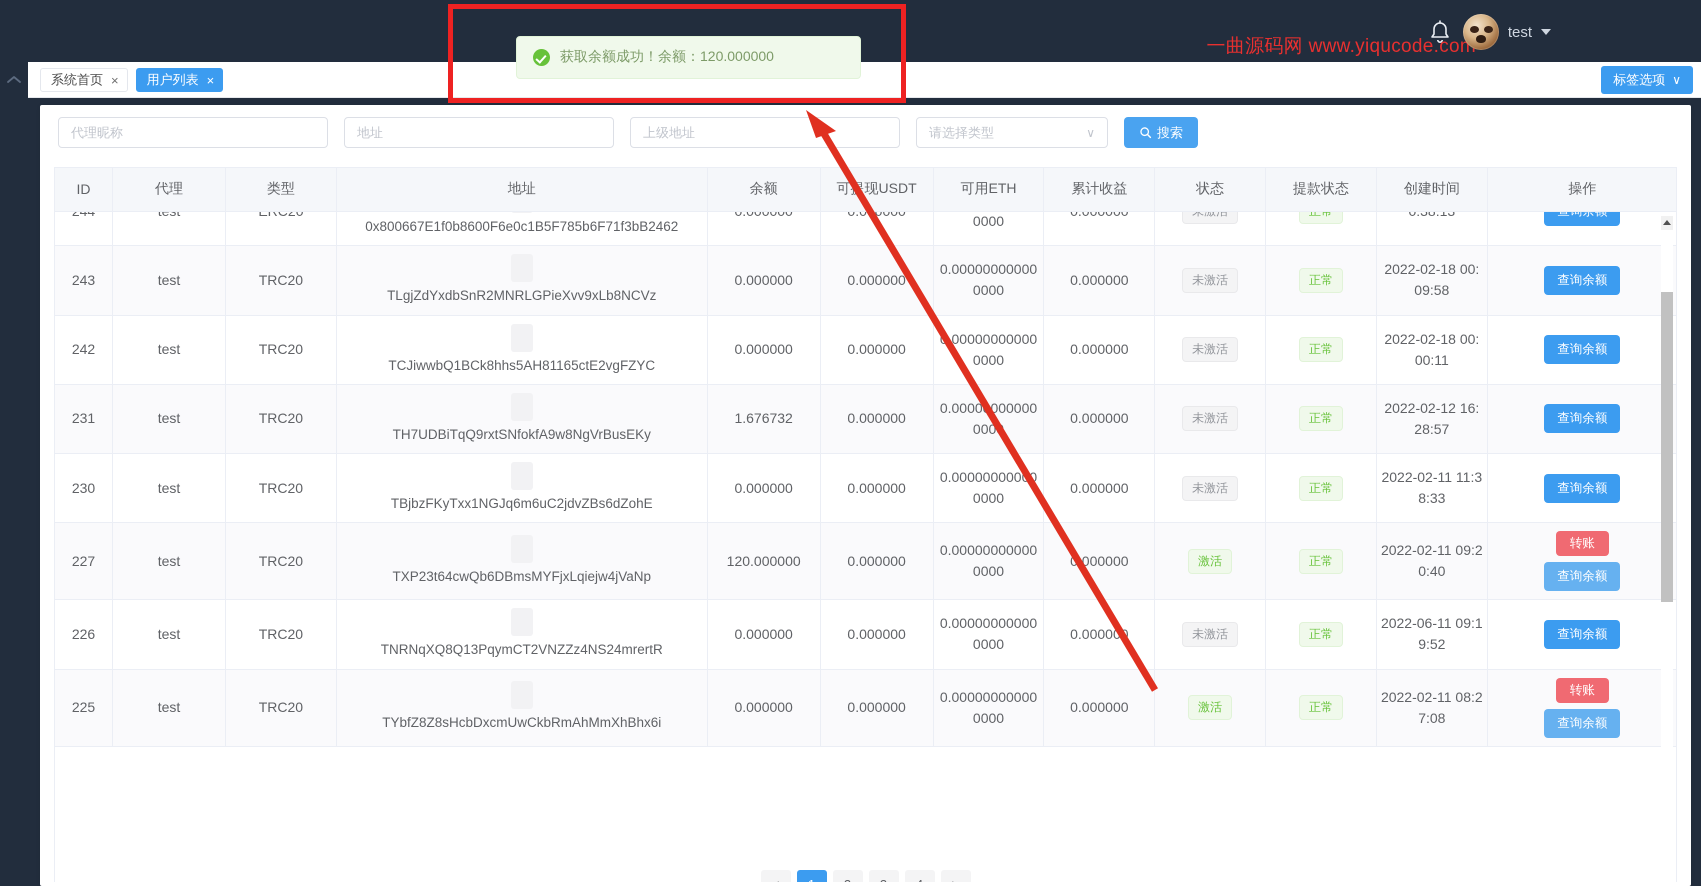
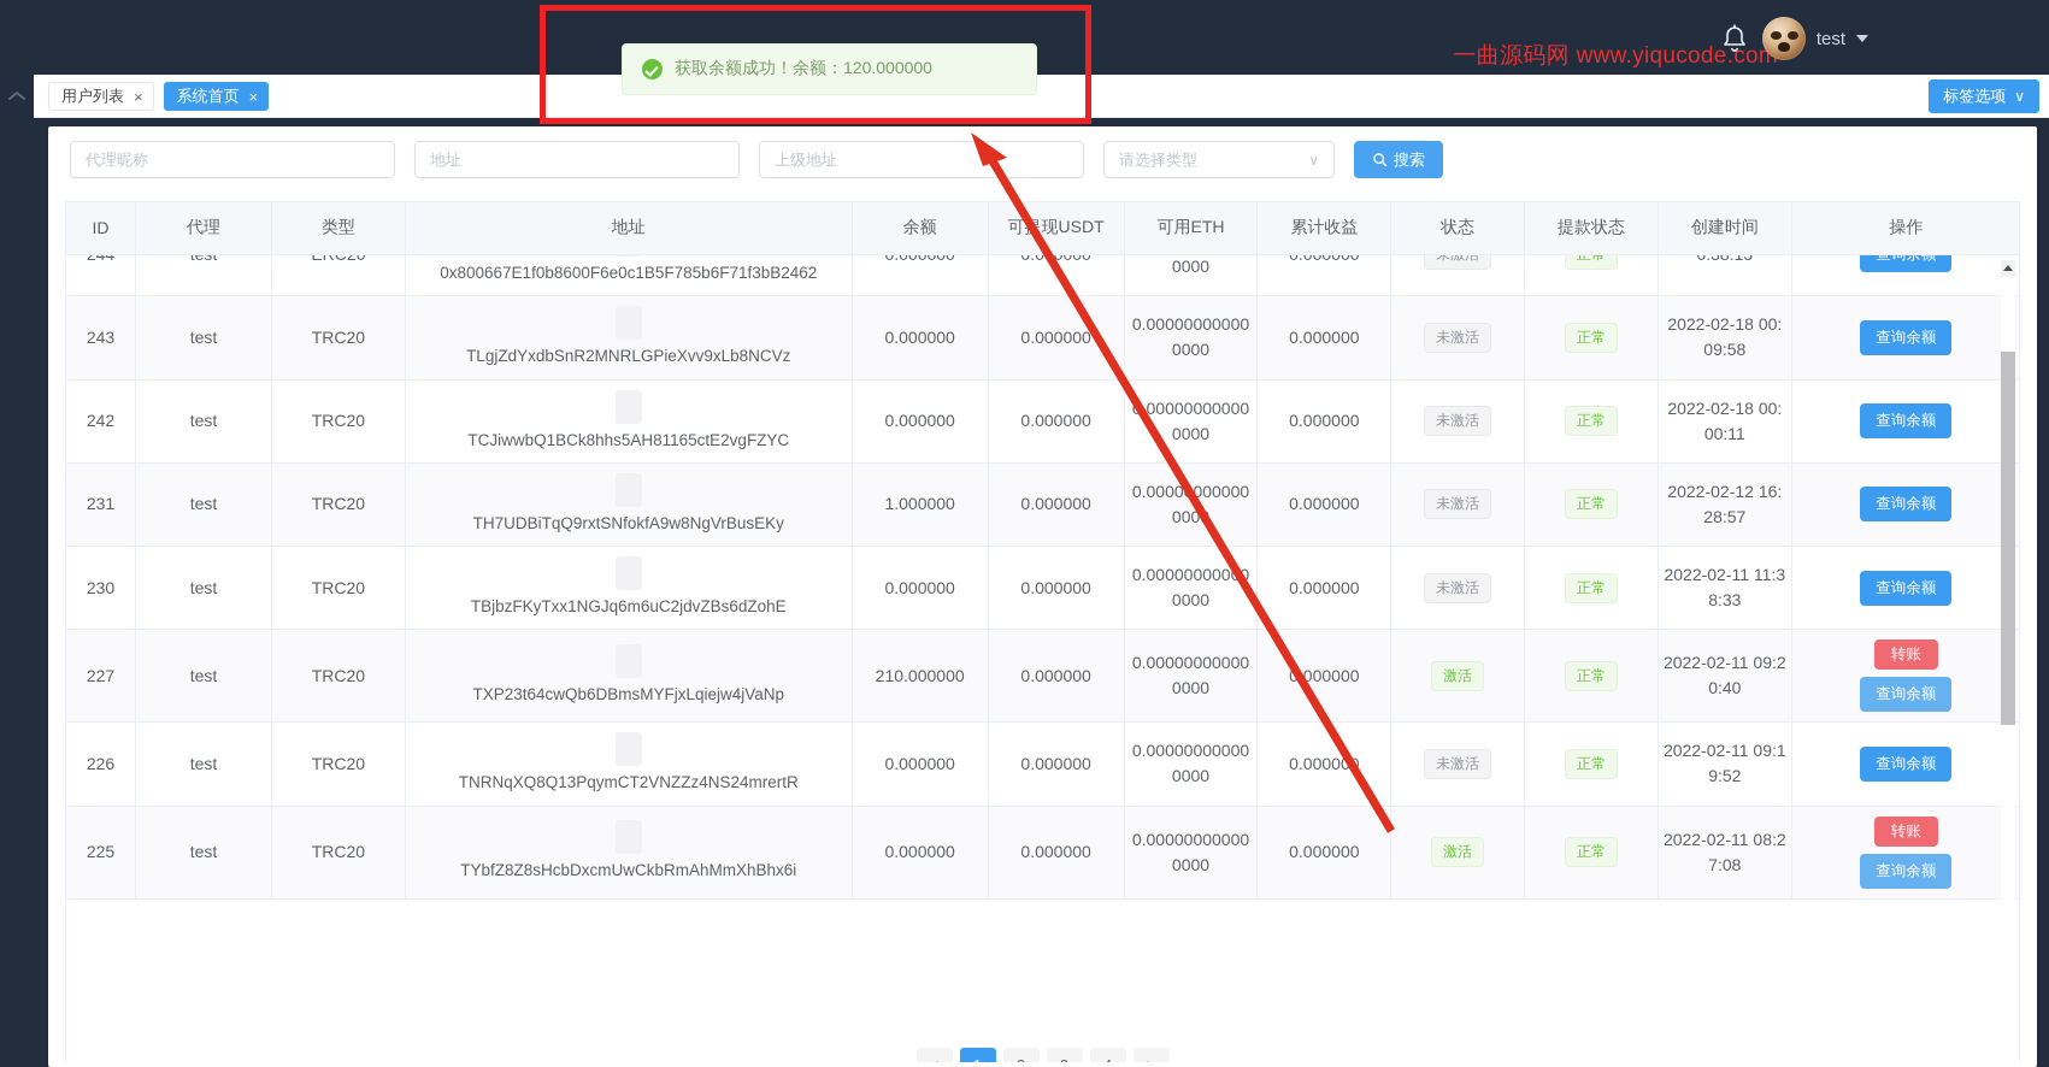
  一曲源码网 www.yiqucode.com
  test
- 系统首页
+ 用户列表
  ×
- 用户列表
+ 系统首页
  ×
  标签选项
  ∨
  代理昵称
  地址
  上级地址
  请选择类型
  ∨
  搜索
  ID	代理	类型	地址	余额	可现USDT	可用ETH	累计收益	状态	提款状态	创建时间	操作
  243	test	TRC20	TLgjZdYxdbSnR2MNRLGPieXvv9xLb8NCVz	0.000000	0.000000	0.000000000000000	0.000000	未激活	正常	2022-02-18 00:09:58	查询余额
  242	test	TRC20	TCJiwwbQ1BCk8hhs5AH81165ctE2vgFZYC	0.000000	0.000000	000000000000000	0.000000	未激活	正常	2022-02-18 00:00:11	查询余额
- 231	test	TRC20	TH7UDBiTqQ9rxtSNfokfA9w8NgVrBusEKy	1.676732	0.000000	0.0000000000000	0.000000	未激活	正常	2022-02-12 16:28:57	查询余额
+ 231	test	TRC20	TH7UDBiTqQ9rxtSNfokfA9w8NgVrBusEKy	1.000000	0.000000	0.0000000000000	0.000000	未激活	正常	2022-02-12 16:28:57	查询余额
  230	test	TRC20	TBjbzFKyTxx1NGJq6m6uC2jdvZBs6dZohE	0.000000	0.000000	0.00000000000000	0.000000	未激活	正常	2022-02-11 11:38:33	查询余额
- 227	test	TRC20	TXP23t64cwQb6DBmsMYFjxLqiejw4jVaNp	120.000000	0.000000	0.000000000000000	000000	激活	正常	2022-02-11 09:20:40	转账查询余额
+ 227	test	TRC20	TXP23t64cwQb6DBmsMYFjxLqiejw4jVaNp	210.000000	0.000000	0.000000000000000	000000	激活	正常	2022-02-11 09:20:40	转账查询余额
- 226	test	TRC20	TNRNqXQ8Q13PqymCT2VNZZz4NS24mrertR	0.000000	0.000000	0.000000000000000	0.00000	未激活	正常	2022-06-11 09:19:52	查询余额
+ 226	test	TRC20	TNRNqXQ8Q13PqymCT2VNZZz4NS24mrertR	0.000000	0.000000	0.000000000000000	0.00000	未激活	正常	2022-02-11 09:19:52	查询余额
  225	test	TRC20	TYbfZ8Z8sHcbDxcmUwCkbRmAhMmXhBhx6i	0.000000	0.000000	0.000000000000000	0.000000	激活	正常	2022-02-11 08:27:08	转账查询余额
  获取余额成功！余额：120.000000
